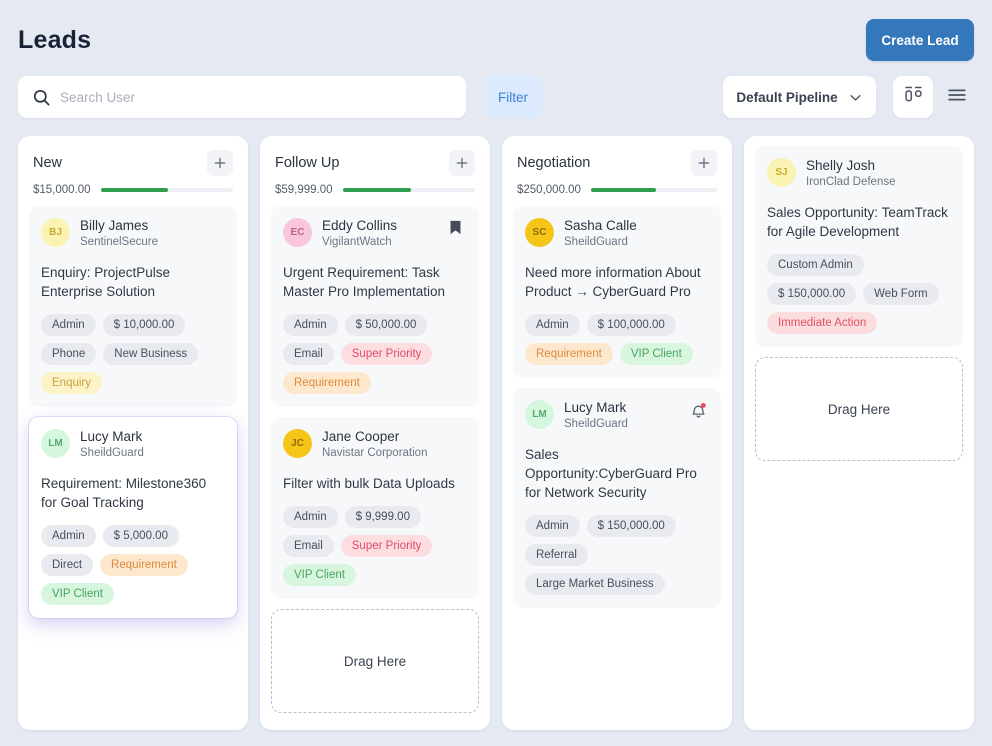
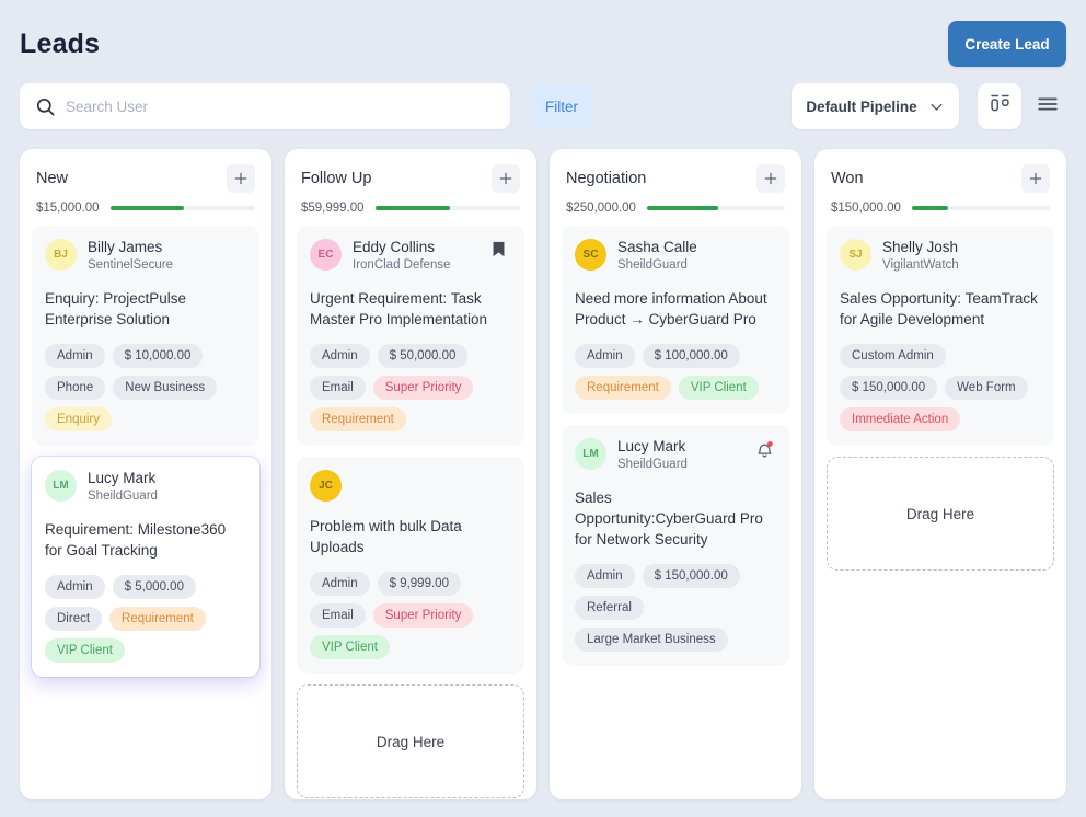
  Leads
  Create Lead
  Search User
  Filter
  Default Pipeline
  New
  $15,000.00
  BJ
  Billy James
  SentinelSecure
  Enquiry: ProjectPulse Enterprise Solution
  Admin
  $ 10,000.00
  Phone
  New Business
  Enquiry
  LM
  Lucy Mark
  SheildGuard
  Requirement: Milestone360 for Goal Tracking
  Admin
  $ 5,000.00
  Direct
  Requirement
  VIP Client
  Follow Up
  $59,999.00
  EC
  Eddy Collins
- VigilantWatch
+ IronClad Defense
  Urgent Requirement: Task Master Pro Implementation
  Admin
  $ 50,000.00
  Email
  Super Priority
  Requirement
  JC
- Jane Cooper
- Navistar Corporation
- Filter with bulk Data Uploads
+ Problem with bulk Data Uploads
  Admin
  $ 9,999.00
  Email
  Super Priority
  VIP Client
  Drag Here
  Negotiation
  $250,000.00
  SC
  Sasha Calle
  SheildGuard
  Need more information About Product → CyberGuard Pro
  Admin
  $ 100,000.00
  Requirement
  VIP Client
  LM
  Lucy Mark
  SheildGuard
  Sales Opportunity:CyberGuard Pro for Network Security
  Admin
  $ 150,000.00
  Referral
  Large Market Business
+ Won
+ $150,000.00
  SJ
  Shelly Josh
- IronClad Defense
+ VigilantWatch
  Sales Opportunity: TeamTrack for Agile Development
  Custom Admin
  $ 150,000.00
  Web Form
  Immediate Action
  Drag Here
